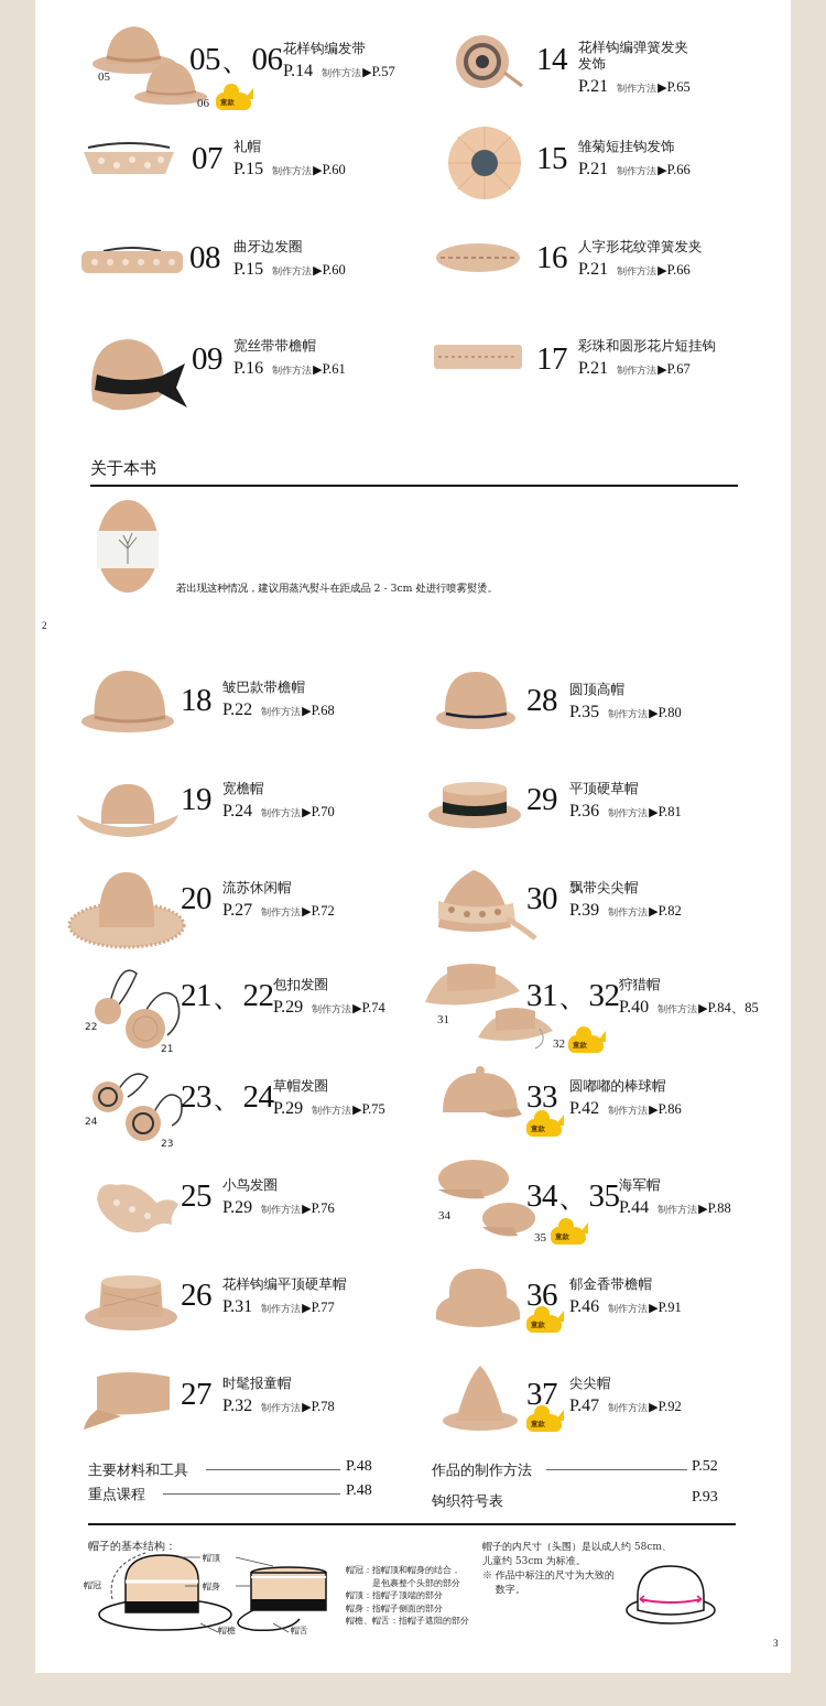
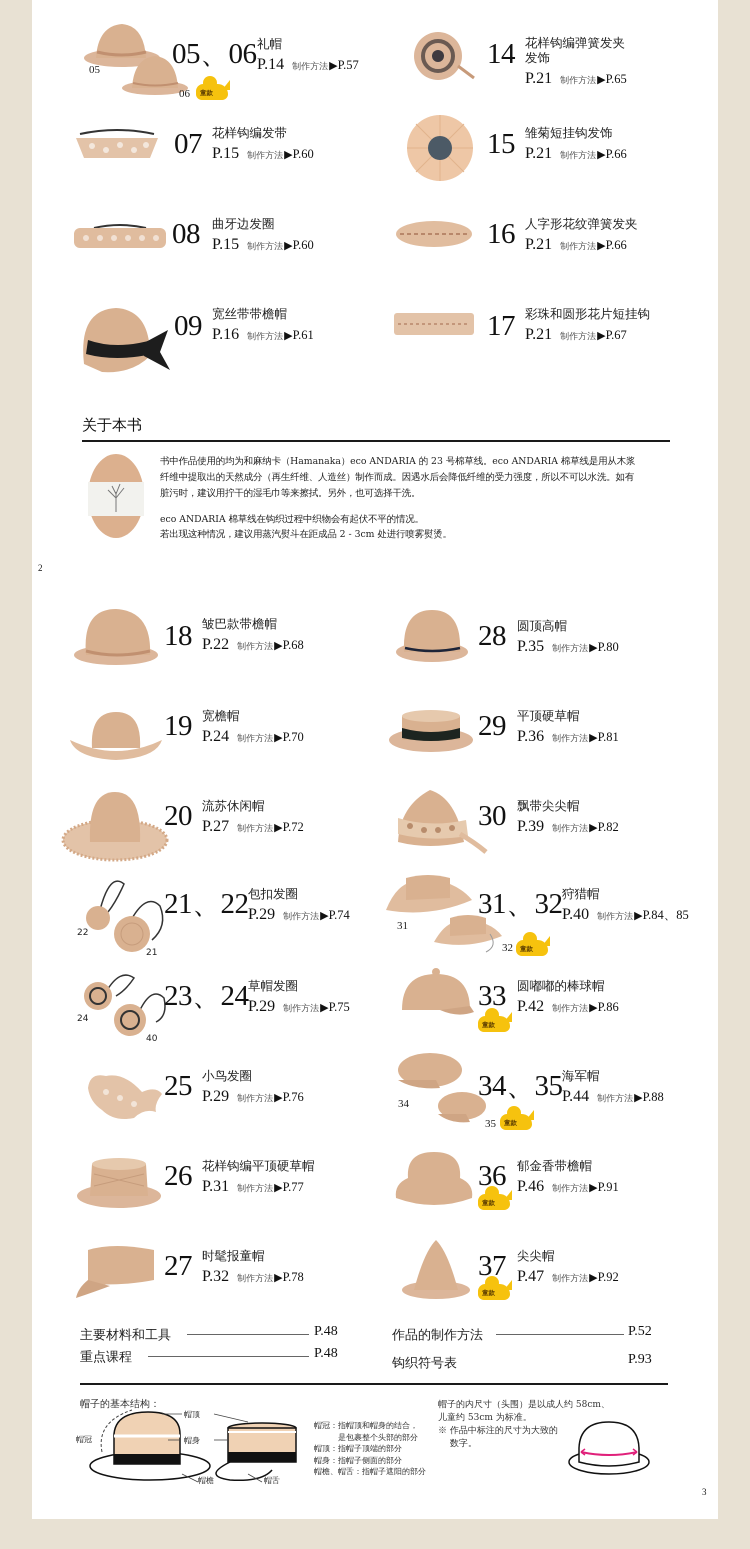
  05
  06
  童款
  05、06
- 花样钩编发带
+ 礼帽
  P.14 制作方法▶P.57
  07
- 礼帽
+ 花样钩编发带
  P.15 制作方法▶P.60
  08
  曲牙边发圈
  P.15 制作方法▶P.60
  09
  宽丝带带檐帽
  P.16 制作方法▶P.61
  14
  花样钩编弹簧发夹
  发饰
  P.21 制作方法▶P.65
  15
  雏菊短挂钩发饰
  P.21 制作方法▶P.66
  16
  人字形花纹弹簧发夹
  P.21 制作方法▶P.66
  17
  彩珠和圆形花片短挂钩
  P.21 制作方法▶P.67
  关于本书
+ 书中作品使用的均为和麻纳卡（Hamanaka）eco ANDARIA 的 23 号棉草线。eco ANDARIA 棉草线是用从木浆纤维中提取出的天然成分（再生纤维、人造丝）制作而成。因遇水后会降低纤维的受力强度，所以不可以水洗。如有脏污时，建议用拧干的湿毛巾等来擦拭。另外，也可选择干洗。
+ eco ANDARIA 棉草线在钩织过程中织物会有起伏不平的情况。
  若出现这种情况，建议用蒸汽熨斗在距成品 2 - 3cm 处进行喷雾熨烫。
  2
  18
  皱巴款带檐帽
  P.22 制作方法▶P.68
  19
  宽檐帽
  P.24 制作方法▶P.70
  20
  流苏休闲帽
  P.27 制作方法▶P.72
  22
  21
  21、22
  包扣发圈
  P.29 制作方法▶P.74
  24
- 23
+ 40
  23、24
  草帽发圈
  P.29 制作方法▶P.75
  25
  小鸟发圈
  P.29 制作方法▶P.76
  26
  花样钩编平顶硬草帽
  P.31 制作方法▶P.77
  27
  时髦报童帽
  P.32 制作方法▶P.78
  28
  圆顶高帽
  P.35 制作方法▶P.80
  29
  平顶硬草帽
  P.36 制作方法▶P.81
  30
  飘带尖尖帽
  P.39 制作方法▶P.82
  31
  32
  童款
  31、32
  狩猎帽
  P.40 制作方法▶P.84、85
  童款
  33
  圆嘟嘟的棒球帽
  P.42 制作方法▶P.86
  34
  35
  童款
  34、35
  海军帽
  P.44 制作方法▶P.88
  童款
  36
  郁金香带檐帽
  P.46 制作方法▶P.91
  童款
  37
  尖尖帽
  P.47 制作方法▶P.92
  主要材料和工具
  P.48
  重点课程
  P.48
  作品的制作方法
  P.52
  钩织符号表
  P.93
  帽子的基本结构：
  帽冠
  帽顶
  帽身
  帽檐
  帽舌
  帽冠：指帽顶和帽身的结合，
  是包裹整个头部的部分
  帽顶：指帽子顶端的部分
  帽身：指帽子侧面的部分
  帽檐、帽舌：指帽子遮阳的部分
  帽子的内尺寸（头围）是以成人约 58cm、
  儿童约 53cm 为标准。
  ※ 作品中标注的尺寸为大致的
  数字。
  3
